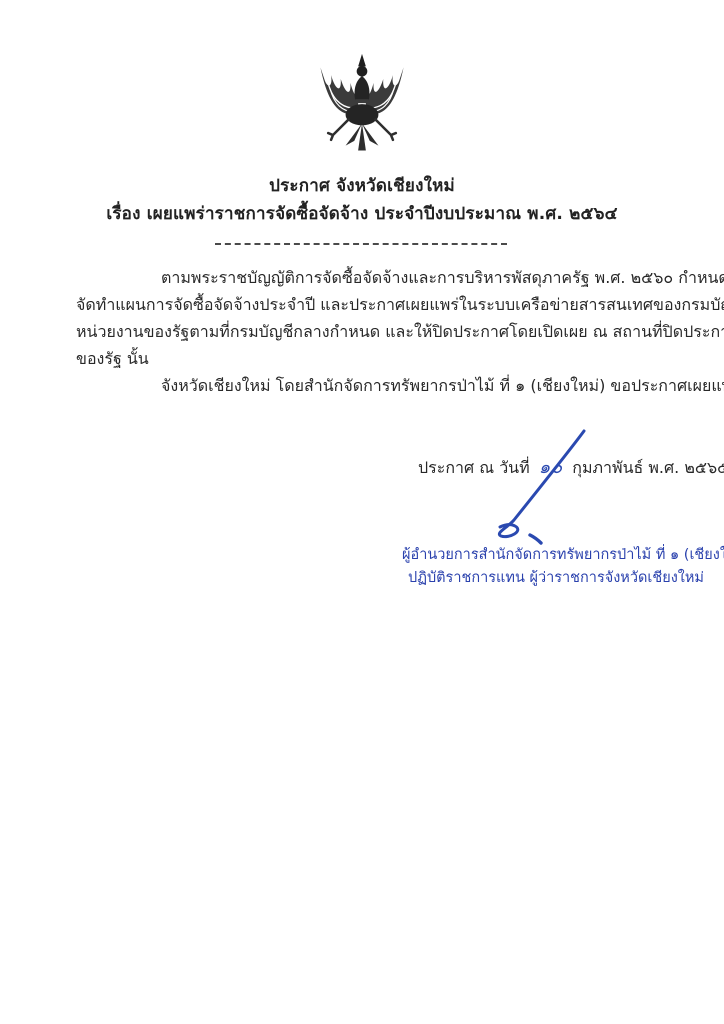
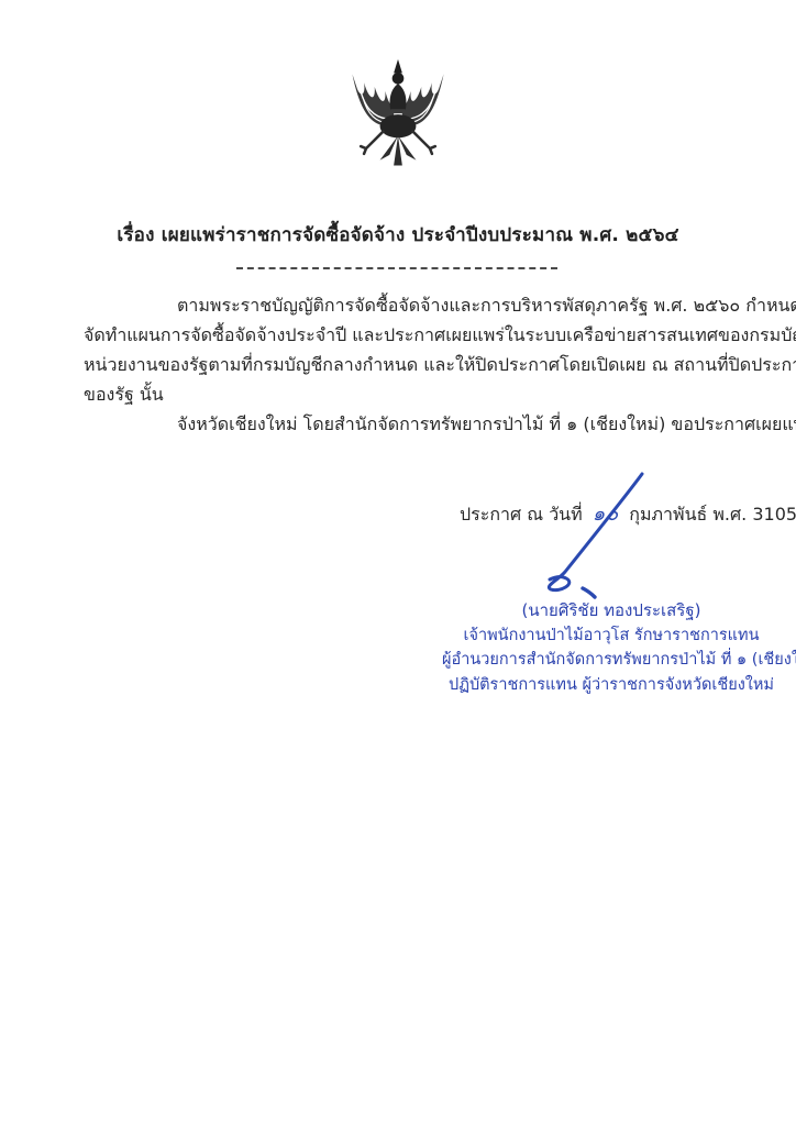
- ประกาศ จังหวัดเชียงใหม่
  เรื่อง เผยแพร่าราชการจัดซื้อจัดจ้าง ประจำปีงบประมาณ พ.ศ. ๒๕๖๔
  ตามพระราชบัญญัติการจัดซื้อจัดจ้างและการบริหารพัสดุภาครัฐ พ.ศ. ๒๕๖๐ กำหน
  จัดทำแผนการจัดซื้อจัดจ้างประจำปี และประกาศเผยแพร่ในระบบเครือข่ายสารสนเทศของกรมบั
  หน่วยงานของรัฐตามที่กรมบัญชีกลางกำหนด และให้ปิดประกาศโดยเปิดเผย ณ สถานที่ปิดประก
  ของรัฐ นั้น
  จังหวัดเชียงใหม่ โดยสำนักจัดการทรัพยากรป่าไม้ ที่ ๑ (เชียงใหม่) ขอประกาศเผยแ
- ประกาศ ณ วันที่ ๑ กุมภาพันธ์ พ.ศ. ๒๕๖๕
+ ประกาศ ณ วันที่ ๑ กุมภาพันธ์ พ.ศ. 3105
+ (นายศิริชัย ทองประเสริฐ)
+ เจ้าพนักงานป่าไม้อาวุโส รักษาราชการแทน
  ผู้อำนวยการสำนักจัดการทรัพยากรป่าไม้ ที่ ๑ (เชียงใ
  ปฏิบัติราชการแทน ผู้ว่าราชการจังหวัดเชียงใหม่
